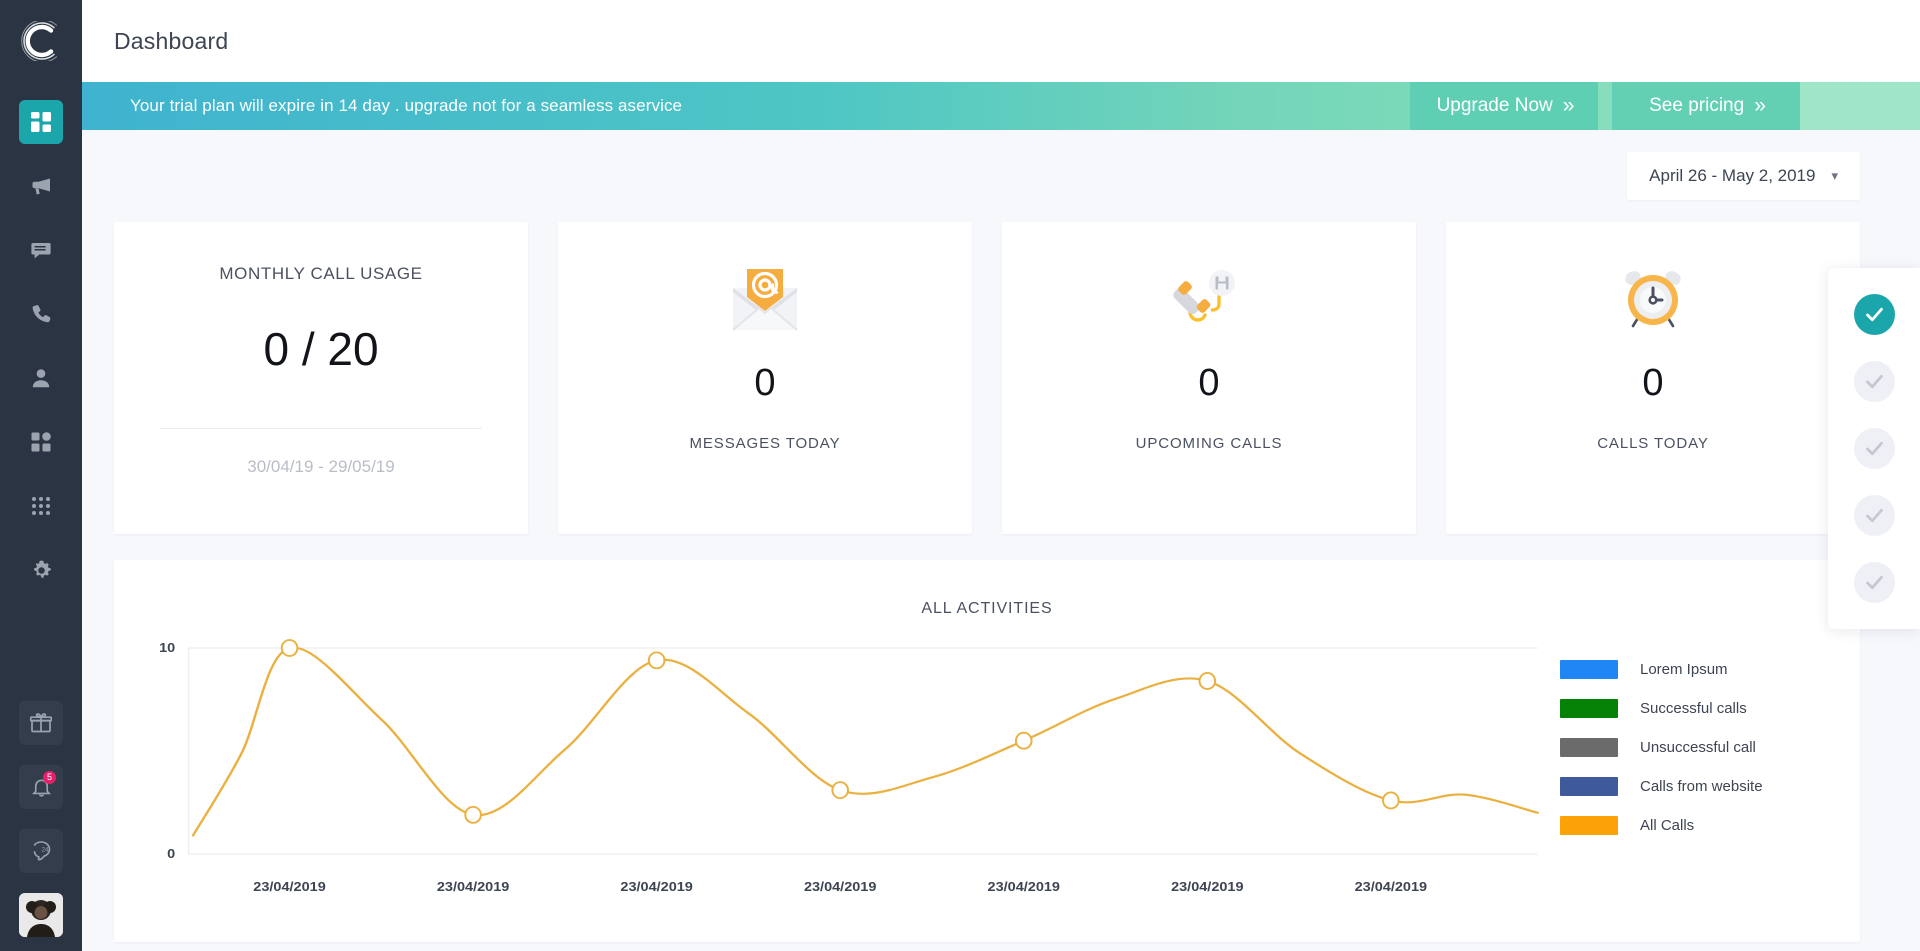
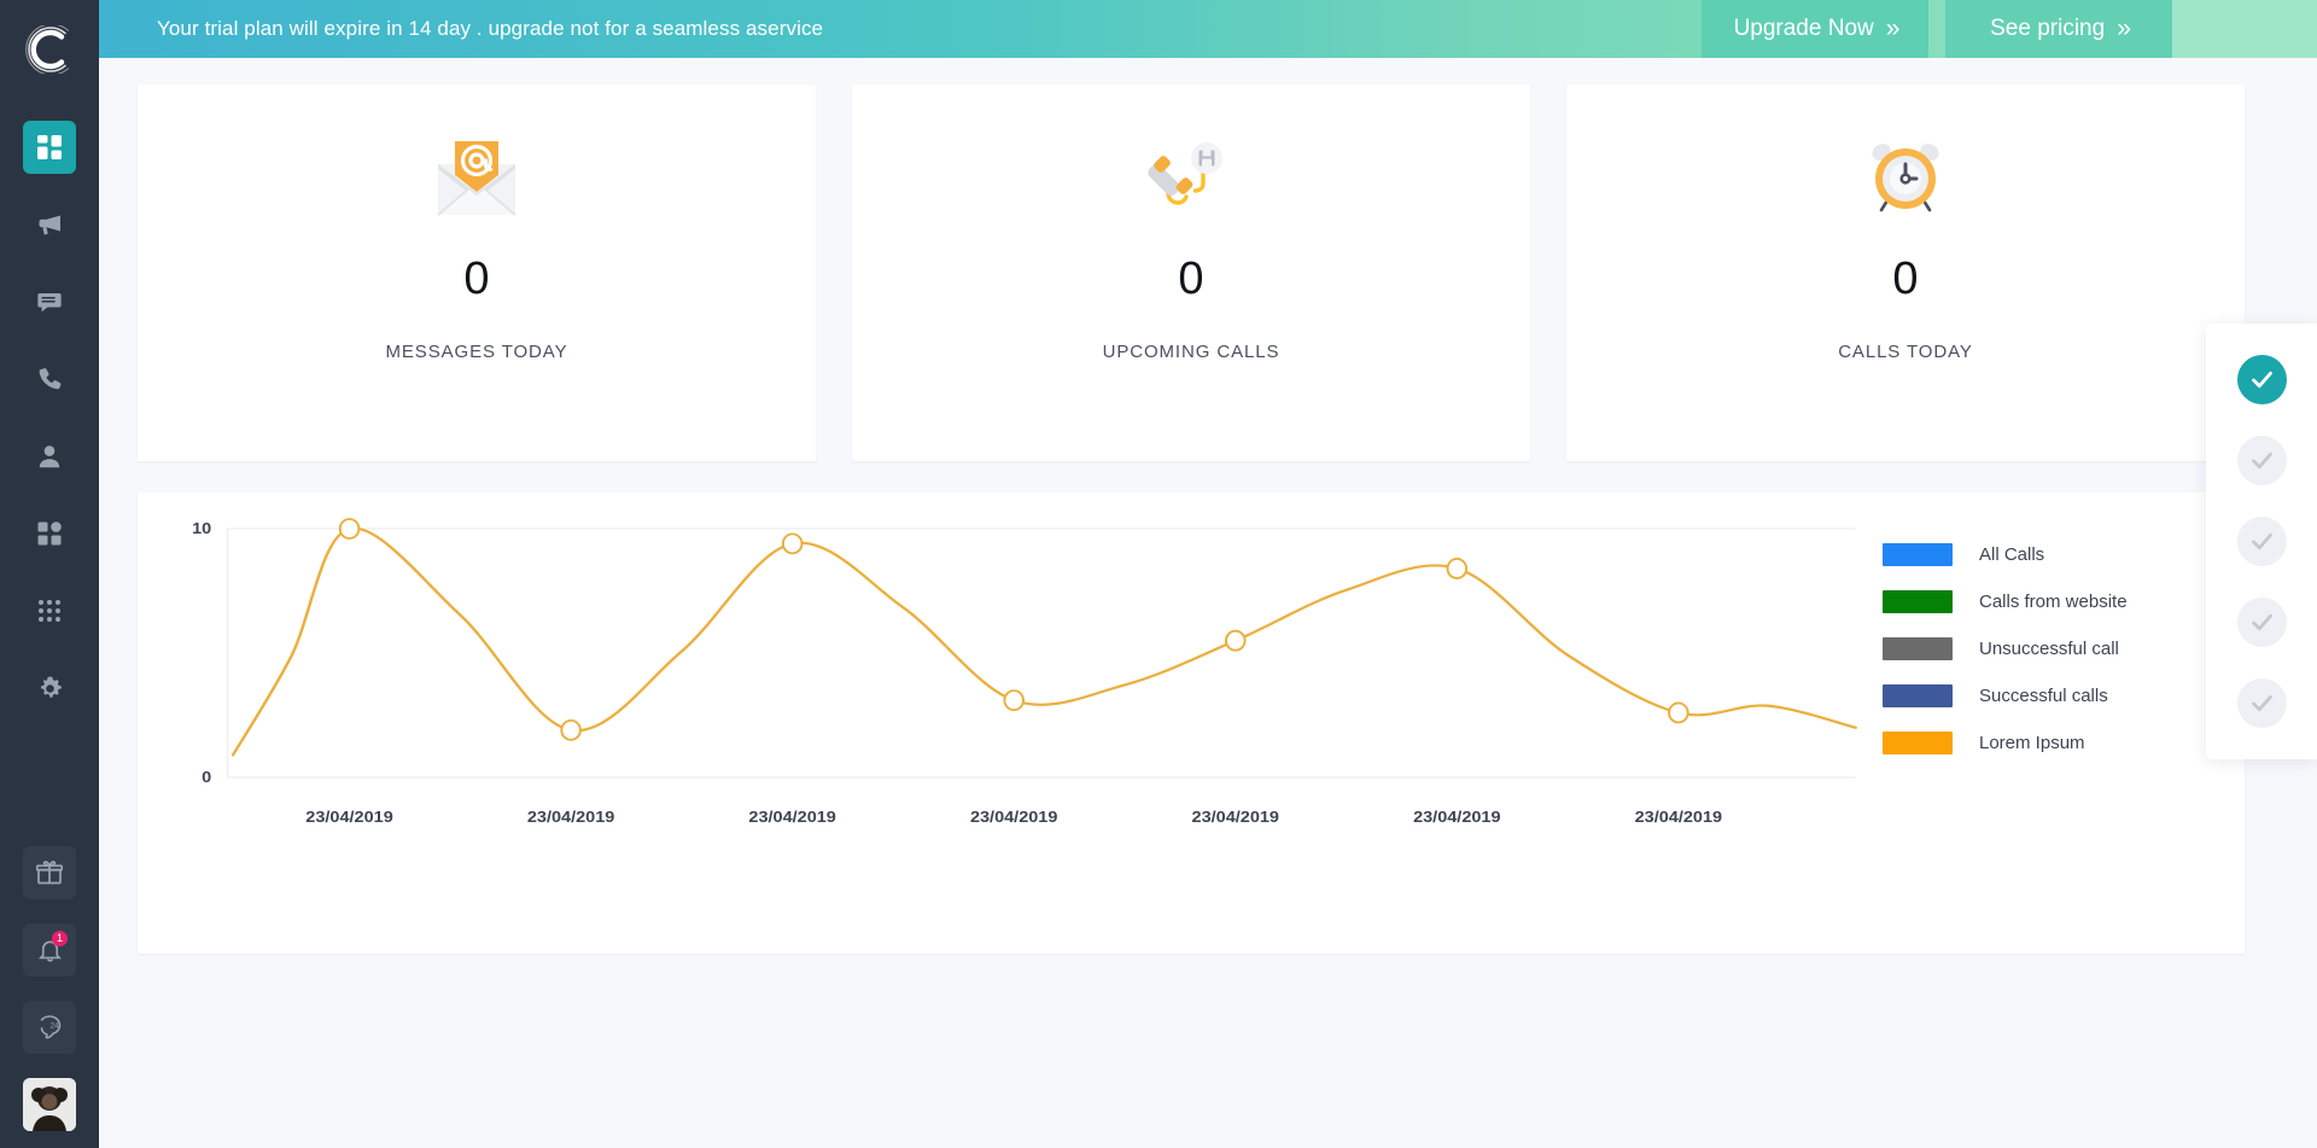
- 5
+ 1
- Dashboard
  Your trial plan will expire in 14 day . upgrade not for a seamless aservice
  Upgrade Now
  »
  See pricing
  »
- April 26 - May 2, 2019
- ▾
- MONTHLY CALL USAGE
- 0 / 20
- 30/04/19 - 29/05/19
  0
  MESSAGES TODAY
  0
  UPCOMING CALLS
  0
  CALLS TODAY
- ALL ACTIVITIES
  0
  10
  23/04/2019
  23/04/2019
  23/04/2019
  23/04/2019
  23/04/2019
  23/04/2019
  23/04/2019
- Lorem Ipsum
+ All Calls
- Successful calls
+ Calls from website
  Unsuccessful call
- Calls from website
+ Successful calls
- All Calls
+ Lorem Ipsum
